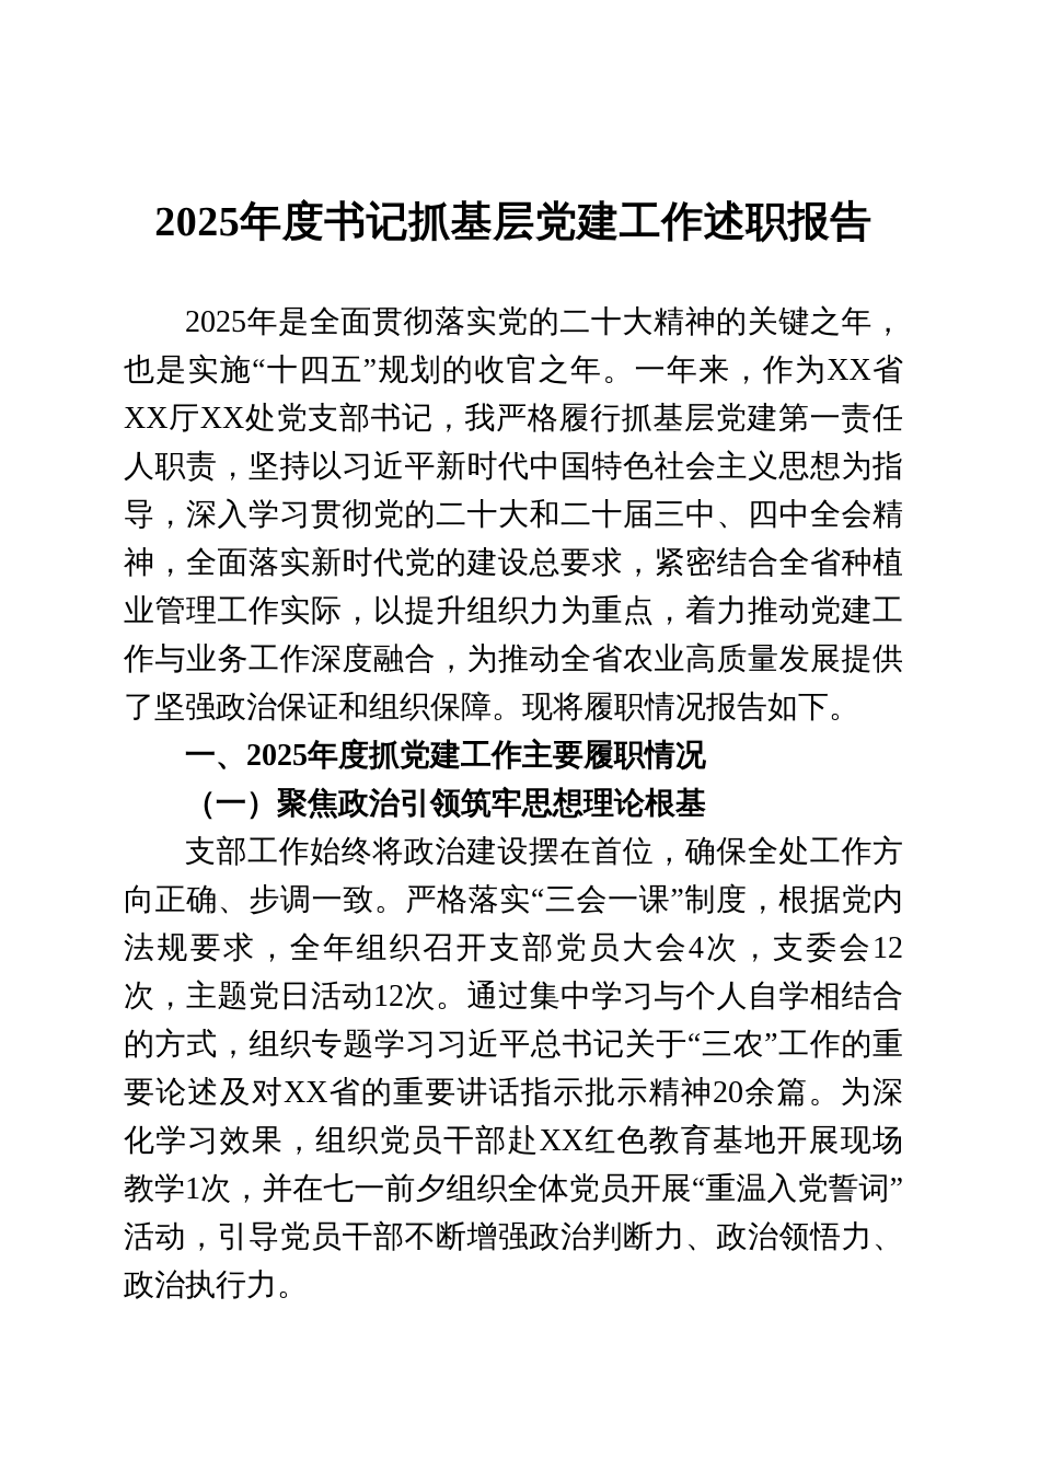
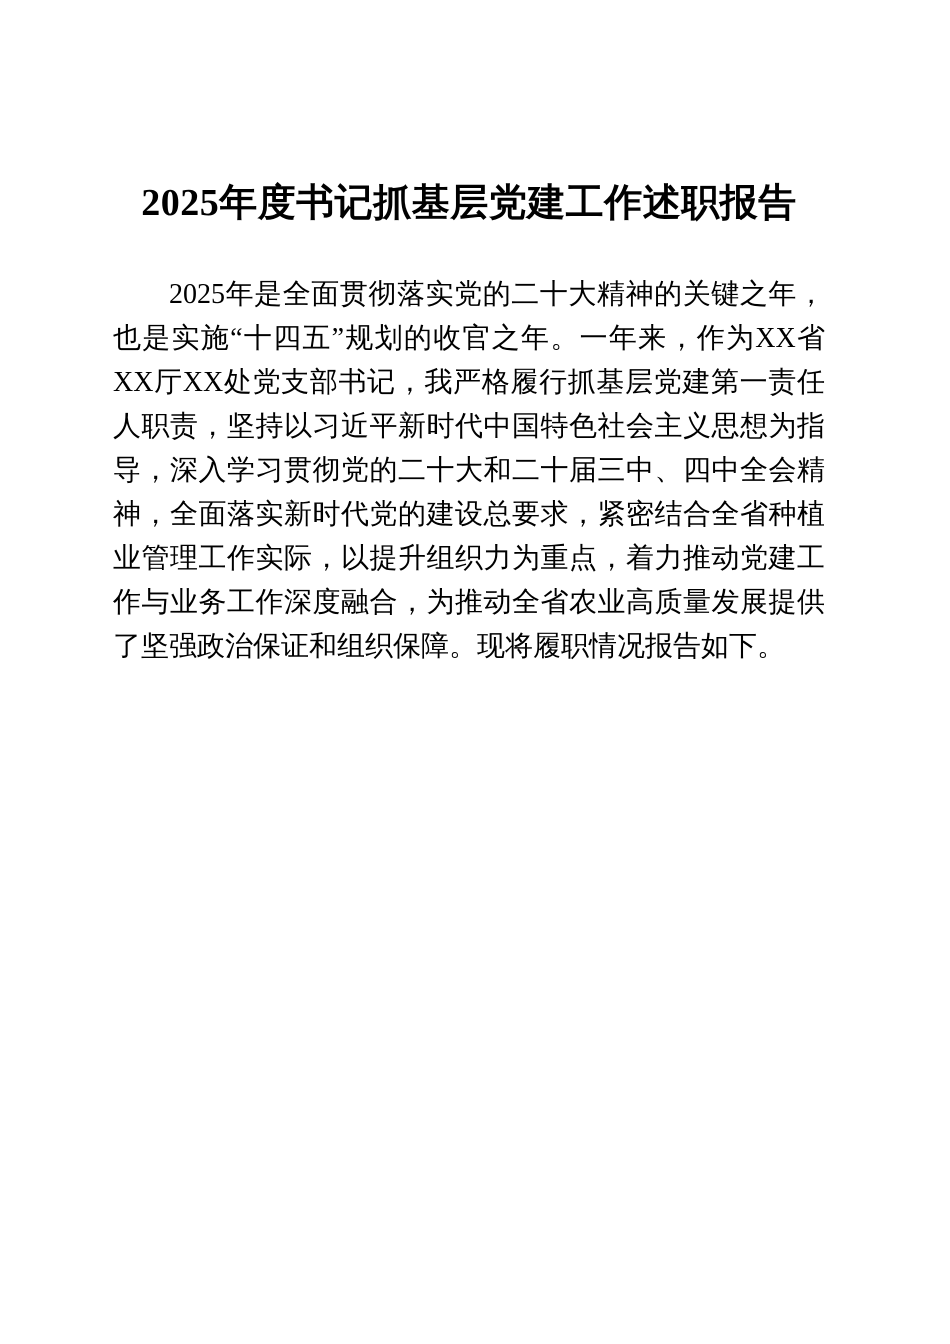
  2025年度书记抓基层党建工作述职报告
  2025年是全面贯彻落实党的二十大精神的关键之年，也是实施“十四五”规划的收官之年。一年来，作为XX省XX厅XX处党支部书记，我严格履行抓基层党建第一责任人职责，坚持以习近平新时代中国特色社会主义思想为指导，深入学习贯彻党的二十大和二十届三中、四中全会精神，全面落实新时代党的建设总要求，紧密结合全省种植业管理工作实际，以提升组织力为重点，着力推动党建工作与业务工作深度融合，为推动全省农业高质量发展提供了坚强政治保证和组织保障。现将履职情况报告如下。
- 一、2025年度抓党建工作主要履职情况
- （一）聚焦政治引领筑牢思想理论根基
- 支部工作始终将政治建设摆在首位，确保全处工作方向正确、步调一致。严格落实“三会一课”制度，根据党内法规要求，全年组织召开支部党员大会4次，支委会12次，主题党日活动12次。通过集中学习与个人自学相结合的方式，组织专题学习习近平总书记关于“三农”工作的重要论述及对XX省的重要讲话指示批示精神20余篇。为深化学习效果，组织党员干部赴XX红色教育基地开展现场教学1次，并在七一前夕组织全体党员开展“重温入党誓词”活动，引导党员干部不断增强政治判断力、政治领悟力、政治执行力。
